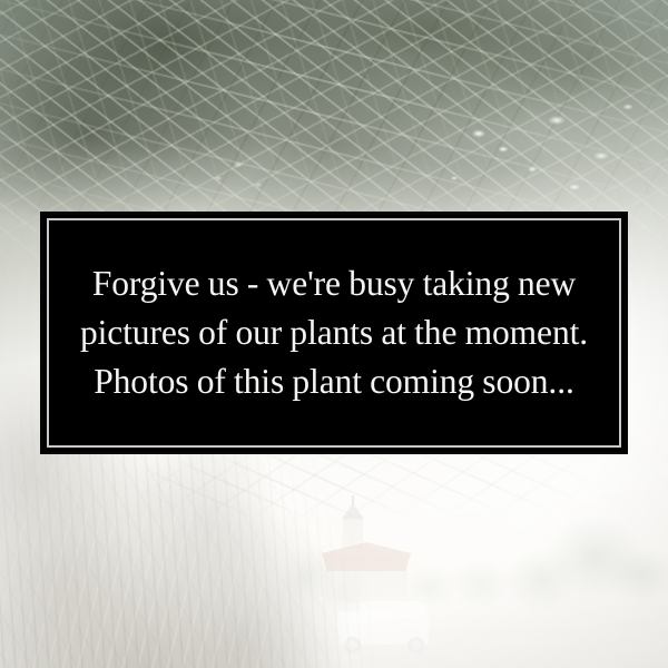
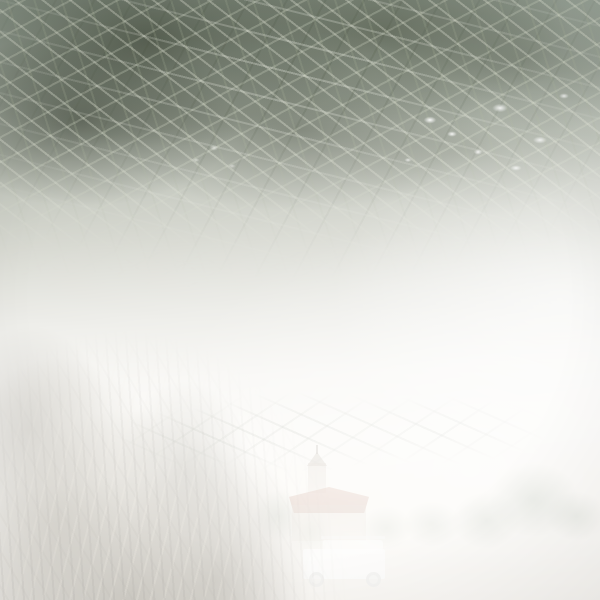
- Forgive us - we're busy taking new pictures of our plants at the moment. Photos of this plant coming soon...
